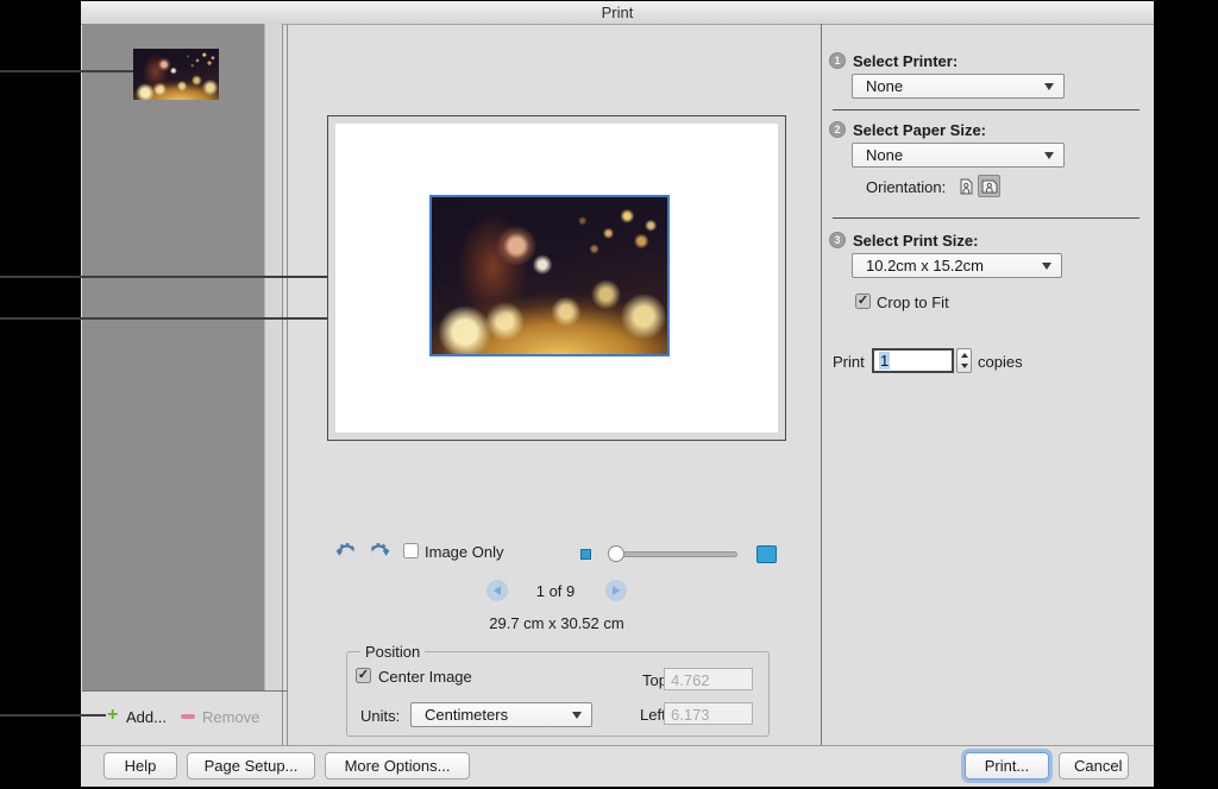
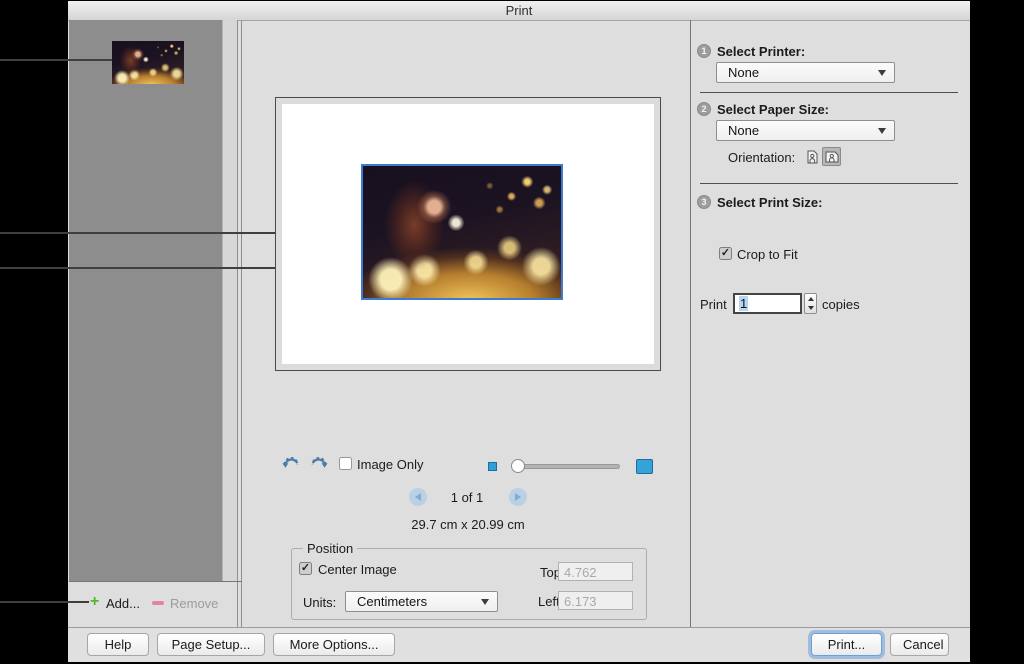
  Print
  +
  Add...
  Remove
  Image Only
- 1 of 9
+ 1 of 1
- 29.7 cm x 30.52 cm
+ 29.7 cm x 20.99 cm
  Position
  ✓
  Center Image
  Units:
  Centimeters
  4.762
  6.173
  1
  Select Printer:
  None
  2
  Select Paper Size:
  None
  Orientation:
  3
  Select Print Size:
- 10.2cm x 15.2cm
  ✓
  Crop to Fit
  Print
  1
  copies
  Help
  Page Setup...
  More Options...
  Print...
  Cancel
